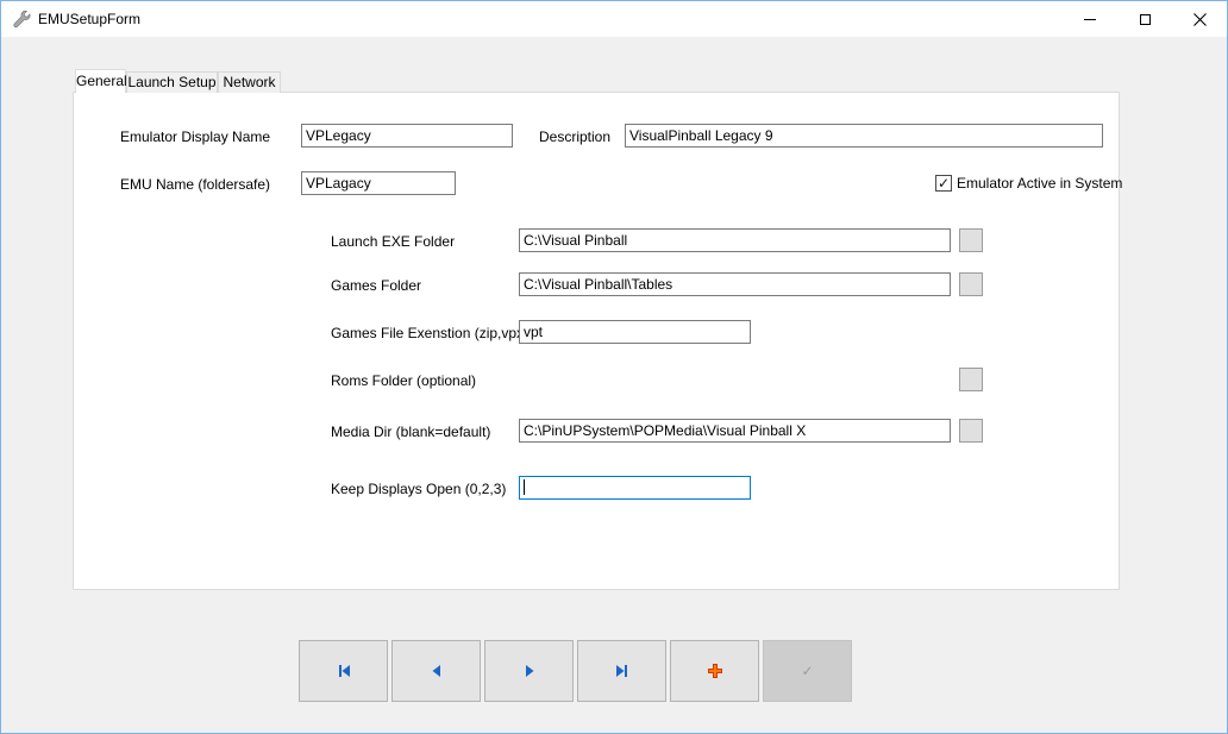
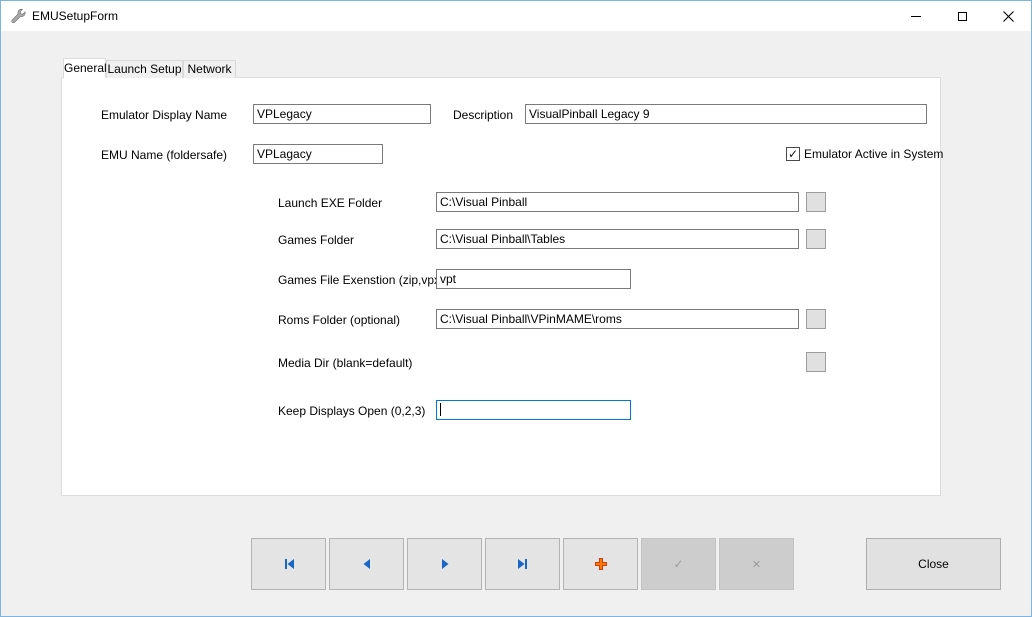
  EMUSetupForm
  Genera
  Launch Setup
  Network
  Emulator Display Name
  VPLegacy
  Description
  VisualPinball Legacy 9
  EMU Name (foldersafe)
  VPLagacy
  ✓
  Emulator Active in System
  Launch EXE Folder
  C:\Visual Pinball
  Games Folder
  C:\Visual Pinball\Tables
  Games File Exenstion (zip,vp
  vpt
  Roms Folder (optional)
+ C:\Visual Pinball\VPinMAME\roms
  Media Dir (blank=default)
- C:\PinUPSystem\POPMedia\Visual Pinball X
  Keep Displays Open (0,2,3)
  ✓
+ ✕
+ Close
